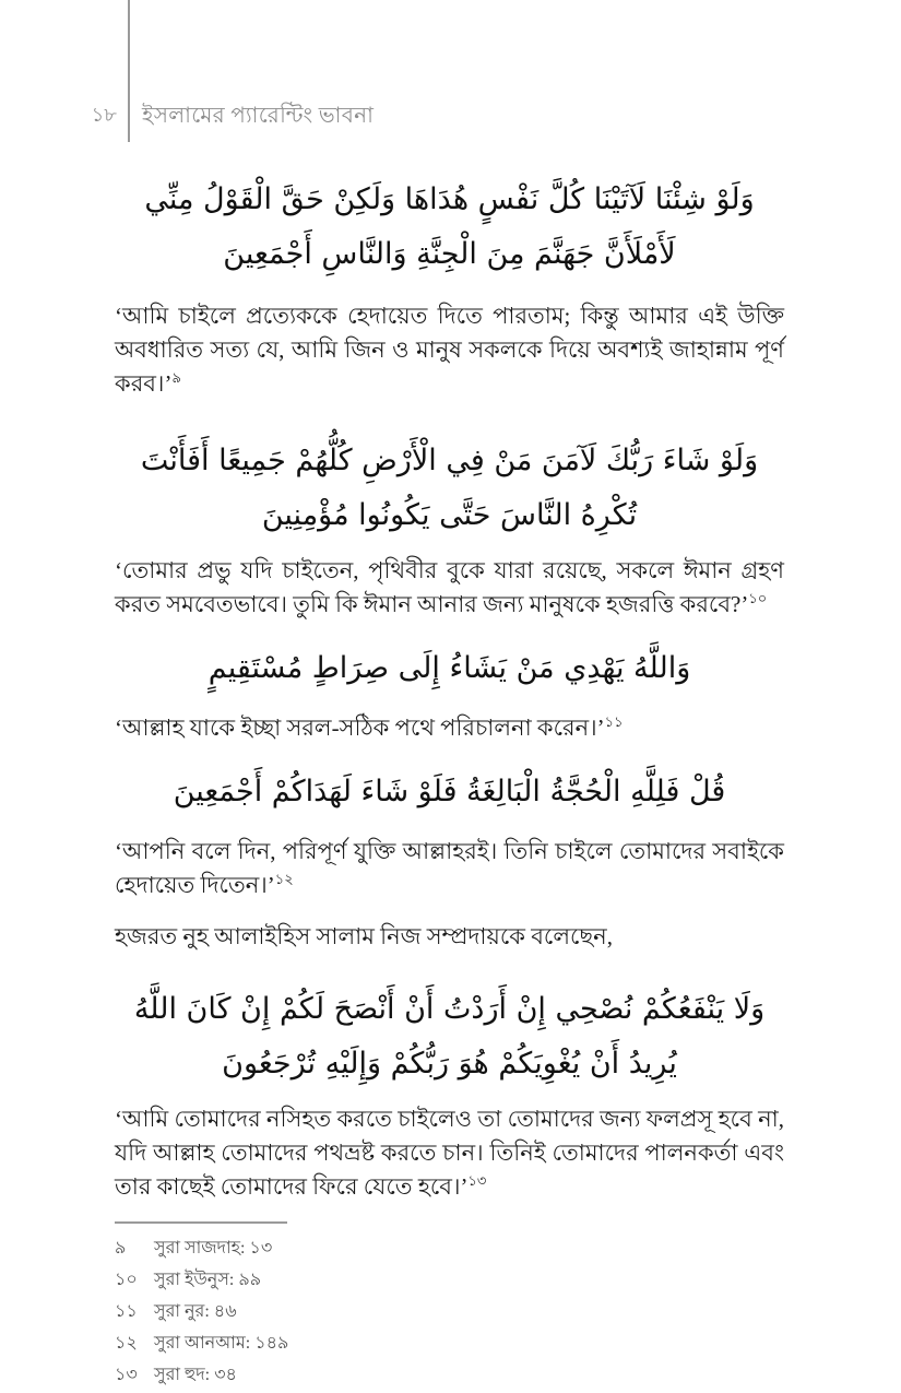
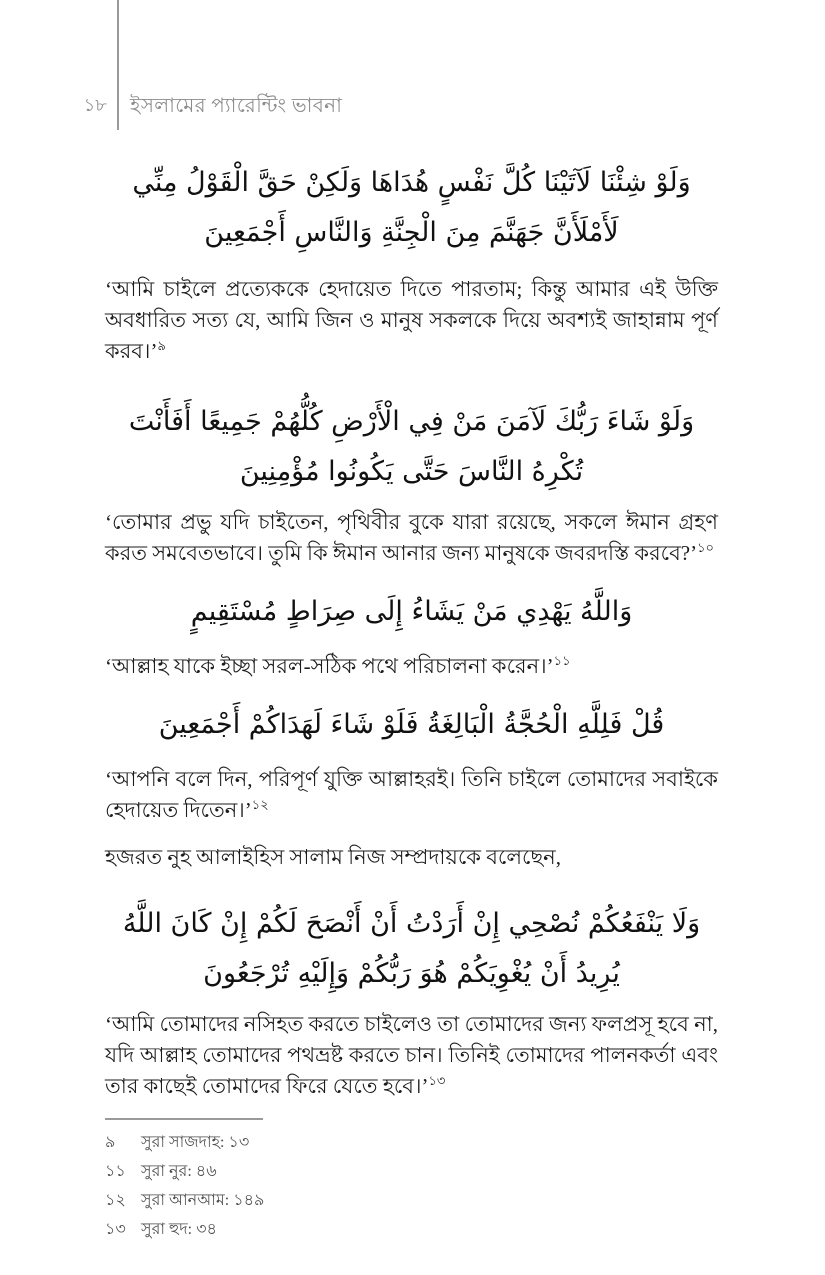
  ১৮
  ইসলামের প্যারেন্টিং ভাবনা
  وَلَوْ شِئْنَا لَآتَيْنَا كُلَّ نَفْسٍ هُدَاهَا وَلَكِنْ حَقَّ الْقَوْلُ مِنِّي لَأَمْلَأَنَّ جَهَنَّمَ مِنَ الْجِنَّةِ وَالنَّاسِ أَجْمَعِينَ
  ‘আমি চাইলে প্রত্যেককে হেদায়েত দিতে পারতাম; কিন্তু আমার এই উক্তি অবধারিত সত্য যে, আমি জিন ও মানুষ সকলকে দিয়ে অবশ্যই জাহান্নাম পূর্ণ করব।’৯
  وَلَوْ شَاءَ رَبُّكَ لَآمَنَ مَنْ فِي الْأَرْضِ كُلُّهُمْ جَمِيعًا أَفَأَنْتَ تُكْرِهُ النَّاسَ حَتَّى يَكُونُوا مُؤْمِنِينَ
- ‘তোমার প্রভু যদি চাইতেন, পৃথিবীর বুকে যারা রয়েছে, সকলে ঈমান গ্রহণ করত সমবেতভাবে। তুমি কি ঈমান আনার জন্য মানুষকে হজরত্তি করবে?’১০
+ ‘তোমার প্রভু যদি চাইতেন, পৃথিবীর বুকে যারা রয়েছে, সকলে ঈমান গ্রহণ করত সমবেতভাবে। তুমি কি ঈমান আনার জন্য মানুষকে জবরদস্তি করবে?’১০
  وَاللَّهُ يَهْدِي مَنْ يَشَاءُ إِلَى صِرَاطٍ مُسْتَقِيمٍ
  ‘আল্লাহ যাকে ইচ্ছা সরল-সঠিক পথে পরিচালনা করেন।’১১
  قُلْ فَلِلَّهِ الْحُجَّةُ الْبَالِغَةُ فَلَوْ شَاءَ لَهَدَاكُمْ أَجْمَعِينَ
  ‘আপনি বলে দিন, পরিপূর্ণ যুক্তি আল্লাহরই। তিনি চাইলে তোমাদের সবাইকে হেদায়েত দিতেন।’১২
  হজরত নুহ আলাইহিস সালাম নিজ সম্প্রদায়কে বলেছেন,
  وَلَا يَنْفَعُكُمْ نُصْحِي إِنْ أَرَدْتُ أَنْ أَنْصَحَ لَكُمْ إِنْ كَانَ اللَّهُ يُرِيدُ أَنْ يُغْوِيَكُمْ هُوَ رَبُّكُمْ وَإِلَيْهِ تُرْجَعُونَ
  ‘আমি তোমাদের নসিহত করতে চাইলেও তা তোমাদের জন্য ফলপ্রসূ হবে না, যদি আল্লাহ তোমাদের পথভ্রষ্ট করতে চান। তিনিই তোমাদের পালনকর্তা এবং তার কাছেই তোমাদের ফিরে যেতে হবে।’১৩
  ৯
  সুরা সাজদাহ: ১৩
- ১০
- সুরা ইউনুস: ৯৯
  ১১
  সুরা নুর: ৪৬
  ১২
  সুরা আনআম: ১৪৯
  ১৩
  সুরা হুদ: ৩৪
